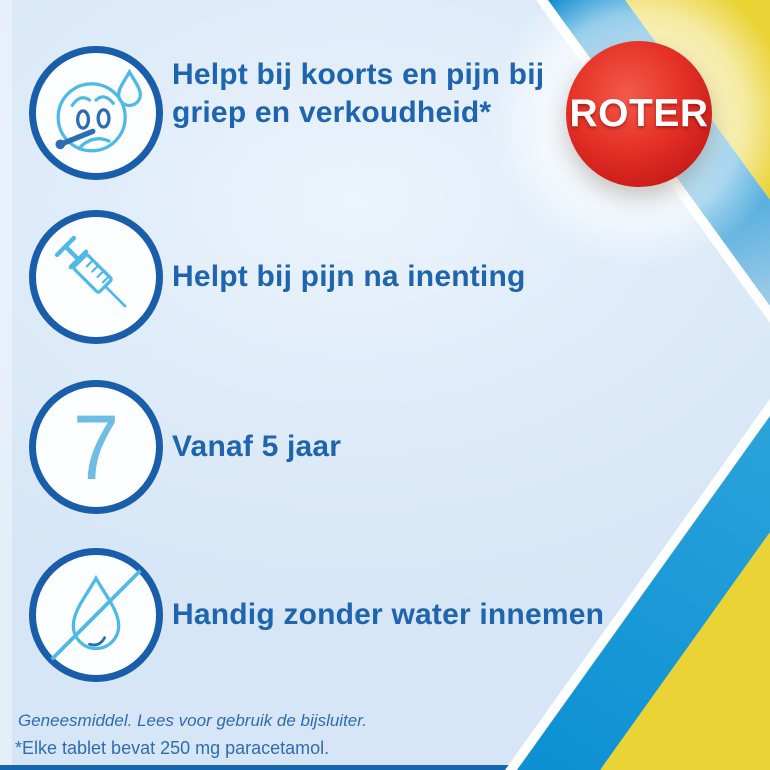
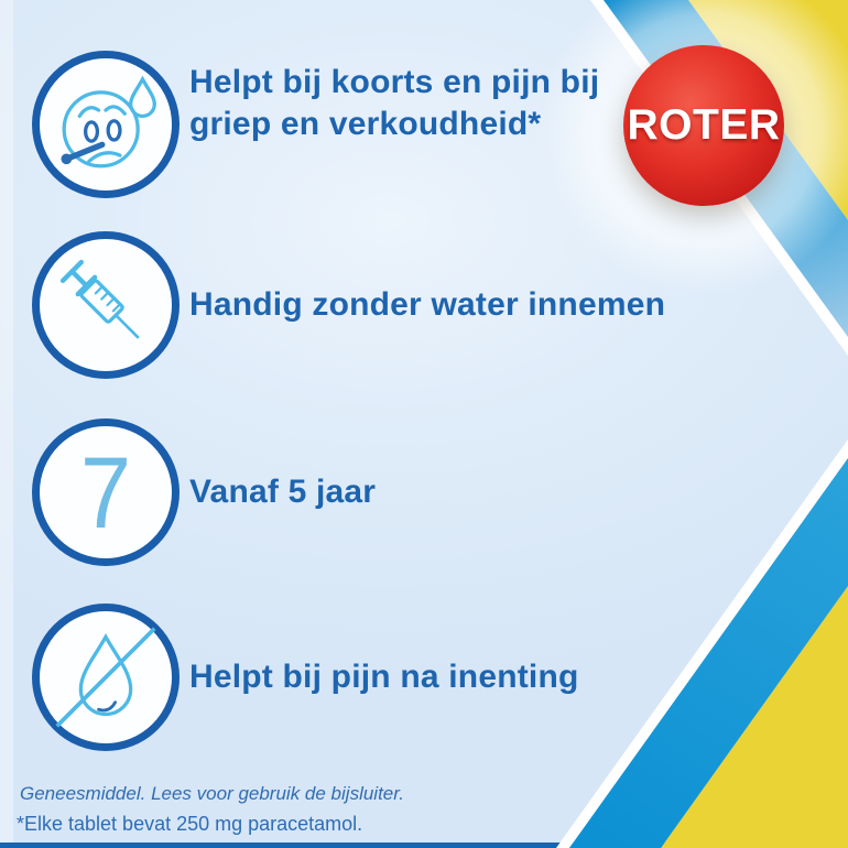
  ROTER
  Helpt bij koorts en pijn bij
  griep en verkoudheid*
- Helpt bij pijn na inenting
+ Handig zonder water innemen
  7
  Vanaf 5 jaar
- Handig zonder water innemen
+ Helpt bij pijn na inenting
  Geneesmiddel. Lees voor gebruik de bijsluiter.
  *Elke tablet bevat 250 mg paracetamol.
